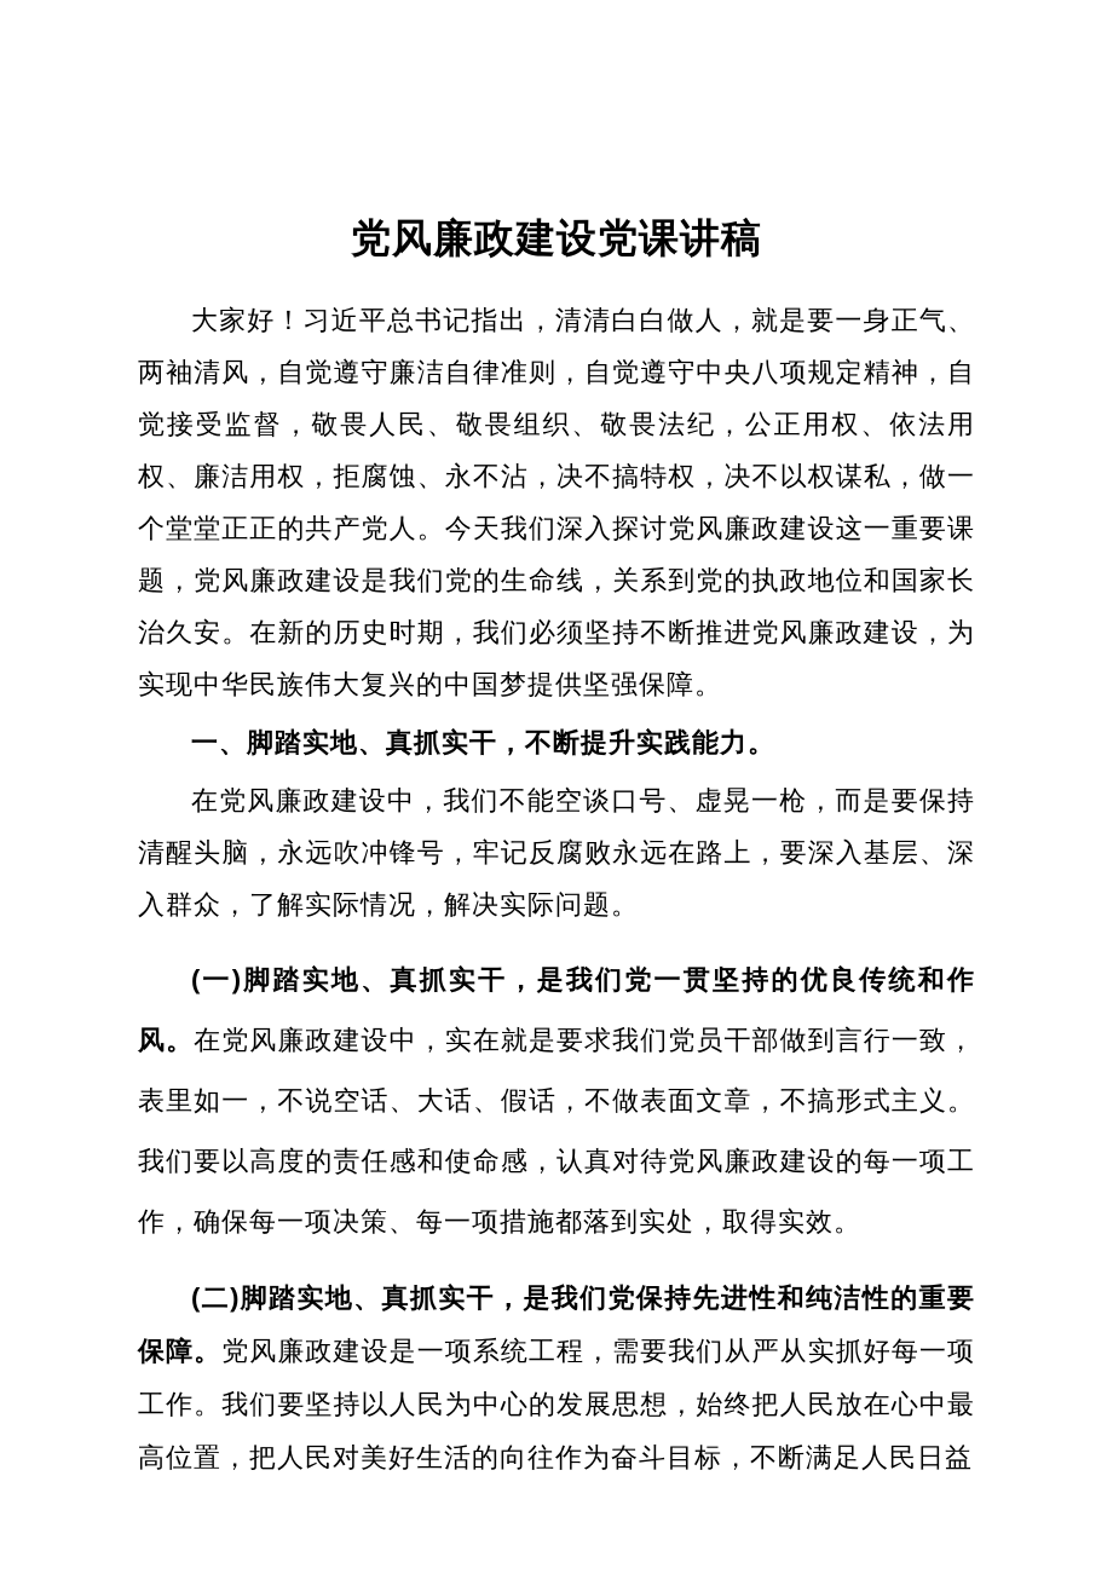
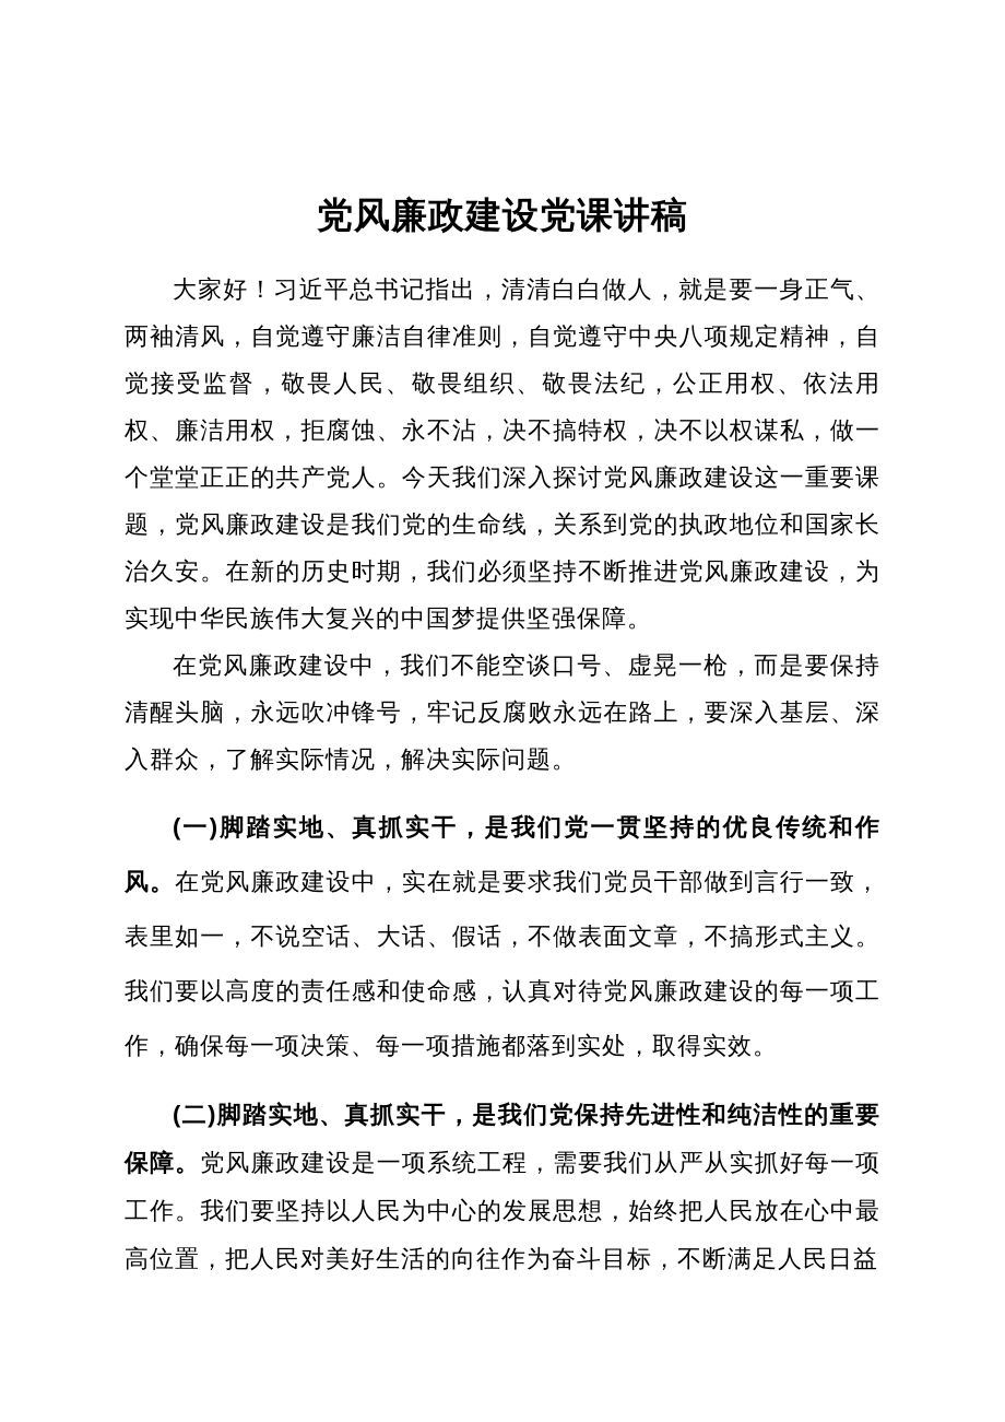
  党风廉政建设党课讲稿
  大家好！习近平总书记指出，清清白白做人，就是要一身正气、两袖清风，自觉遵守廉洁自律准则，自觉遵守中央八项规定精神，自觉接受监督，敬畏人民、敬畏组织、敬畏法纪，公正用权、依法用权、廉洁用权，拒腐蚀、永不沾，决不搞特权，决不以权谋私，做一个堂堂正正的共产党人。今天我们深入探讨党风廉政建设这一重要课题，党风廉政建设是我们党的生命线，关系到党的执政地位和国家长治久安。在新的历史时期，我们必须坚持不断推进党风廉政建设，为实现中华民族伟大复兴的中国梦提供坚强保障。
- 一、脚踏实地、真抓实干，不断提升实践能力。
  在党风廉政建设中，我们不能空谈口号、虚晃一枪，而是要保持清醒头脑，永远吹冲锋号，牢记反腐败永远在路上，要深入基层、深入群众，了解实际情况，解决实际问题。
  (一)脚踏实地、真抓实干，是我们党一贯坚持的优良传统和作风。在党风廉政建设中，实在就是要求我们党员干部做到言行一致，表里如一，不说空话、大话、假话，不做表面文章，不搞形式主义。我们要以高度的责任感和使命感，认真对待党风廉政建设的每一项工作，确保每一项决策、每一项措施都落到实处，取得实效。
  (二)脚踏实地、真抓实干，是我们党保持先进性和纯洁性的重要保障。党风廉政建设是一项系统工程，需要我们从严从实抓好每一项工作。我们要坚持以人民为中心的发展思想，始终把人民放在心中最高位置，把人民对美好生活的向往作为奋斗目标，不断满足人民日益
